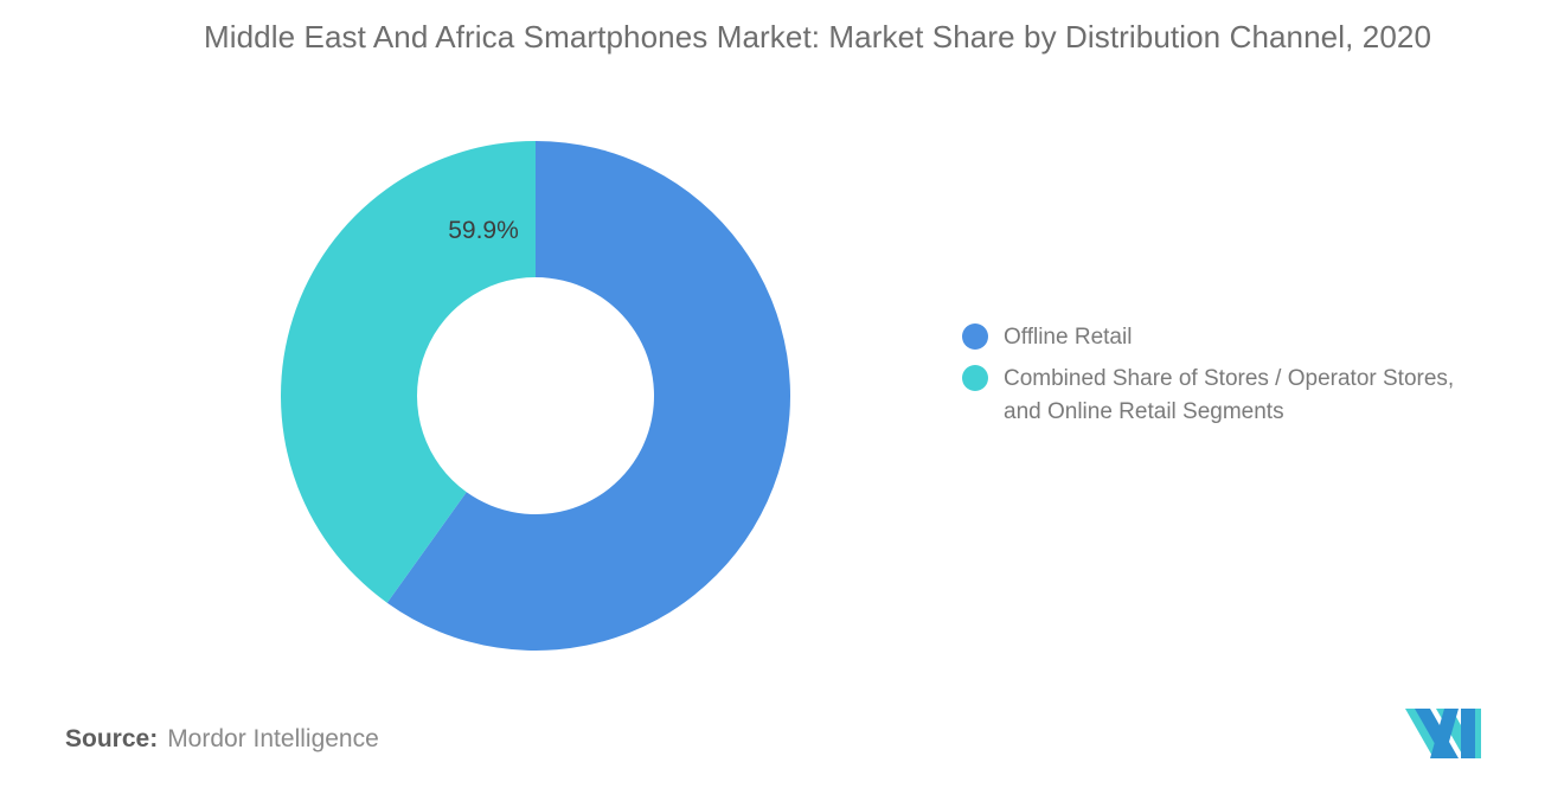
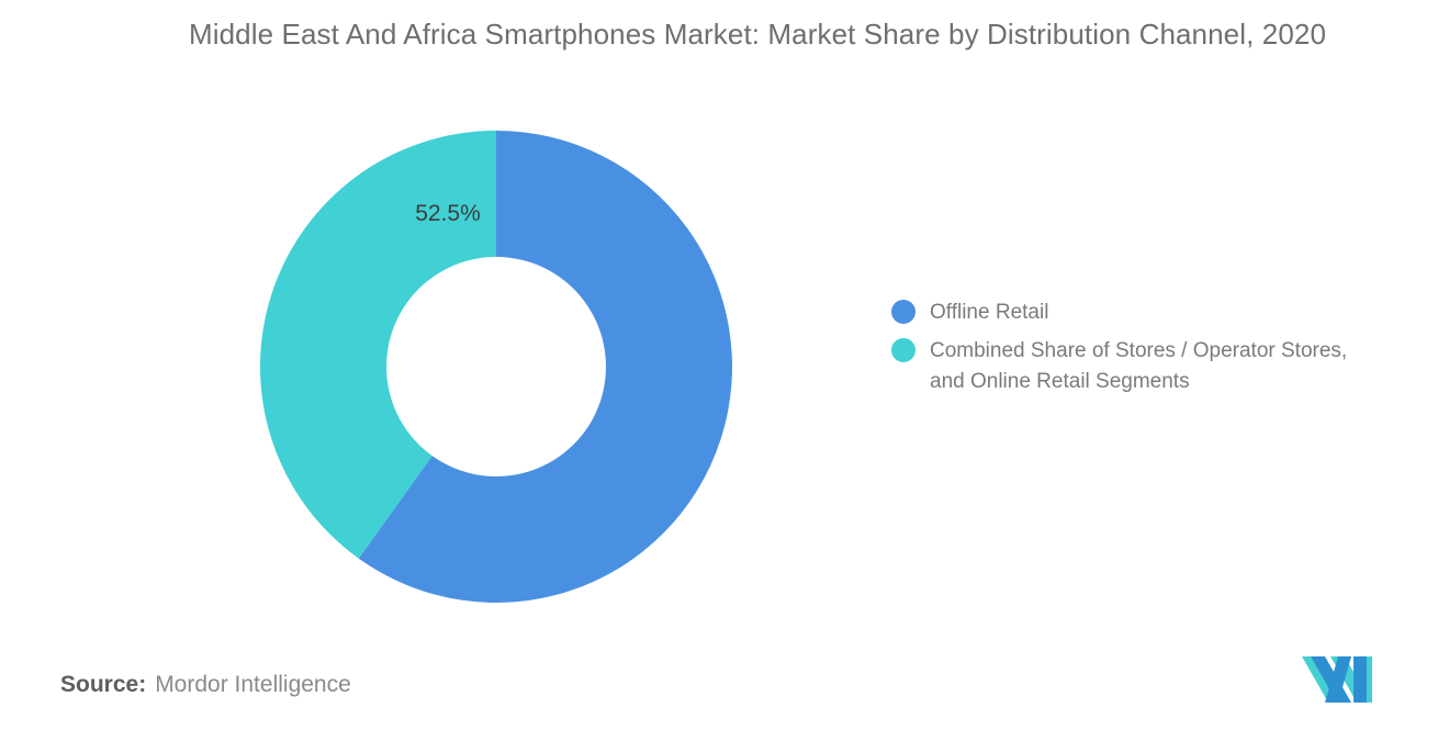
  Middle East And Africa Smartphones Market: Market Share by Distribution Channel, 2020
- 59.9%
+ 52.5%
  Offline Retail
  Combined Share of Stores / Operator Stores, and Online Retail Segments
  Source: Mordor Intelligence
